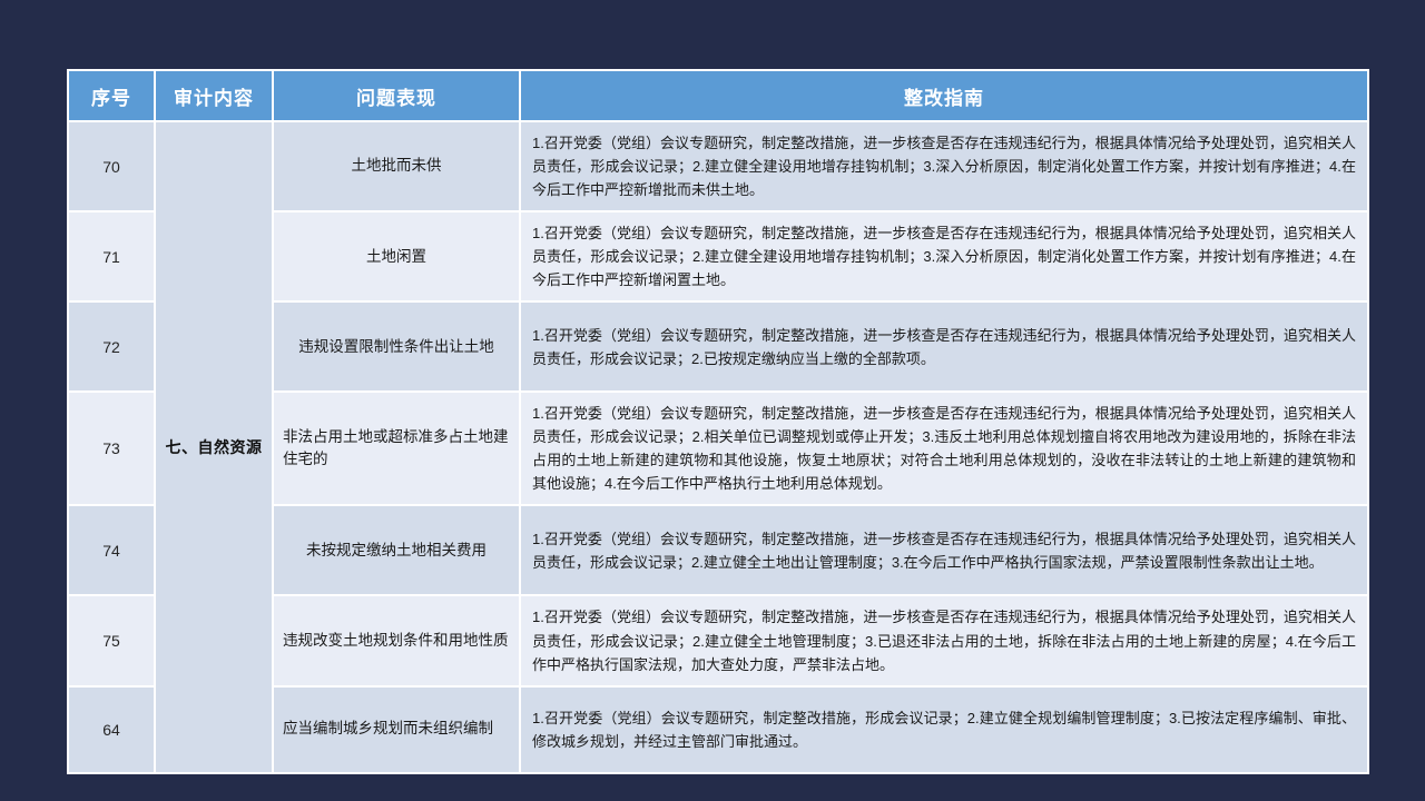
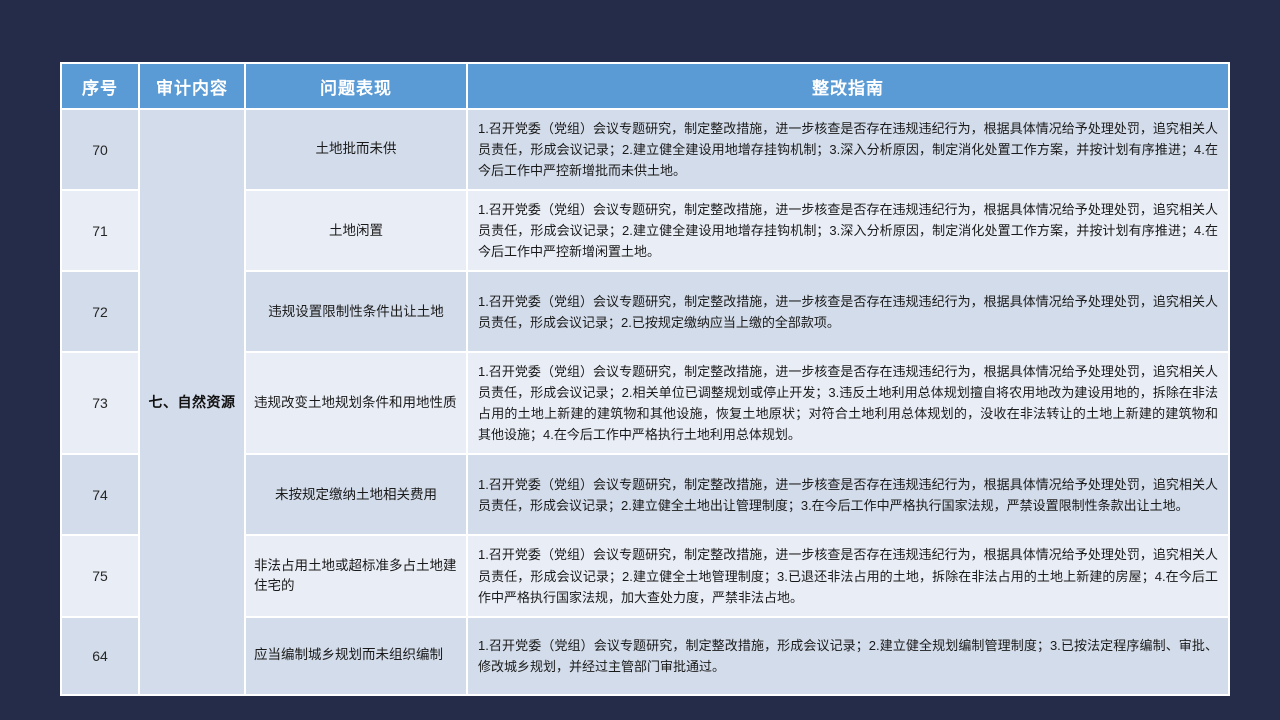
  序号	审计内容	问题表现	整改指南
  70	七、自然资源	土地批而未供	1.召开党委（党组）会议专题研究，制定整改措施，进一步核查是否存在违规违纪行为，根据具体情况给予处理处罚，追究相关人员责任，形成会议记录；2.建立健全建设用地增存挂钩机制；3.深入分析原因，制定消化处置工作方案，并按计划有序推进；4.在今后工作中严控新增批而未供土地。
  71	土地闲置	1.召开党委（党组）会议专题研究，制定整改措施，进一步核查是否存在违规违纪行为，根据具体情况给予处理处罚，追究相关人员责任，形成会议记录；2.建立健全建设用地增存挂钩机制；3.深入分析原因，制定消化处置工作方案，并按计划有序推进；4.在今后工作中严控新增闲置土地。
  72	违规设置限制性条件出让土地	1.召开党委（党组）会议专题研究，制定整改措施，进一步核查是否存在违规违纪行为，根据具体情况给予处理处罚，追究相关人员责任，形成会议记录；2.已按规定缴纳应当上缴的全部款项。
- 73	非法占用土地或超标准多占土地建住宅的	1.召开党委（党组）会议专题研究，制定整改措施，进一步核查是否存在违规违纪行为，根据具体情况给予处理处罚，追究相关人员责任，形成会议记录；2.相关单位已调整规划或停止开发；3.违反土地利用总体规划擅自将农用地改为建设用地的，拆除在非法占用的土地上新建的建筑物和其他设施，恢复土地原状；对符合土地利用总体规划的，没收在非法转让的土地上新建的建筑物和其他设施；4.在今后工作中严格执行土地利用总体规划。
+ 73	违规改变土地规划条件和用地性质	1.召开党委（党组）会议专题研究，制定整改措施，进一步核查是否存在违规违纪行为，根据具体情况给予处理处罚，追究相关人员责任，形成会议记录；2.相关单位已调整规划或停止开发；3.违反土地利用总体规划擅自将农用地改为建设用地的，拆除在非法占用的土地上新建的建筑物和其他设施，恢复土地原状；对符合土地利用总体规划的，没收在非法转让的土地上新建的建筑物和其他设施；4.在今后工作中严格执行土地利用总体规划。
  74	未按规定缴纳土地相关费用	1.召开党委（党组）会议专题研究，制定整改措施，进一步核查是否存在违规违纪行为，根据具体情况给予处理处罚，追究相关人员责任，形成会议记录；2.建立健全土地出让管理制度；3.在今后工作中严格执行国家法规，严禁设置限制性条款出让土地。
- 75	违规改变土地规划条件和用地性质	1.召开党委（党组）会议专题研究，制定整改措施，进一步核查是否存在违规违纪行为，根据具体情况给予处理处罚，追究相关人员责任，形成会议记录；2.建立健全土地管理制度；3.已退还非法占用的土地，拆除在非法占用的土地上新建的房屋；4.在今后工作中严格执行国家法规，加大查处力度，严禁非法占地。
+ 75	非法占用土地或超标准多占土地建住宅的	1.召开党委（党组）会议专题研究，制定整改措施，进一步核查是否存在违规违纪行为，根据具体情况给予处理处罚，追究相关人员责任，形成会议记录；2.建立健全土地管理制度；3.已退还非法占用的土地，拆除在非法占用的土地上新建的房屋；4.在今后工作中严格执行国家法规，加大查处力度，严禁非法占地。
  64	应当编制城乡规划而未组织编制	1.召开党委（党组）会议专题研究，制定整改措施，形成会议记录；2.建立健全规划编制管理制度；3.已按法定程序编制、审批、修改城乡规划，并经过主管部门审批通过。
